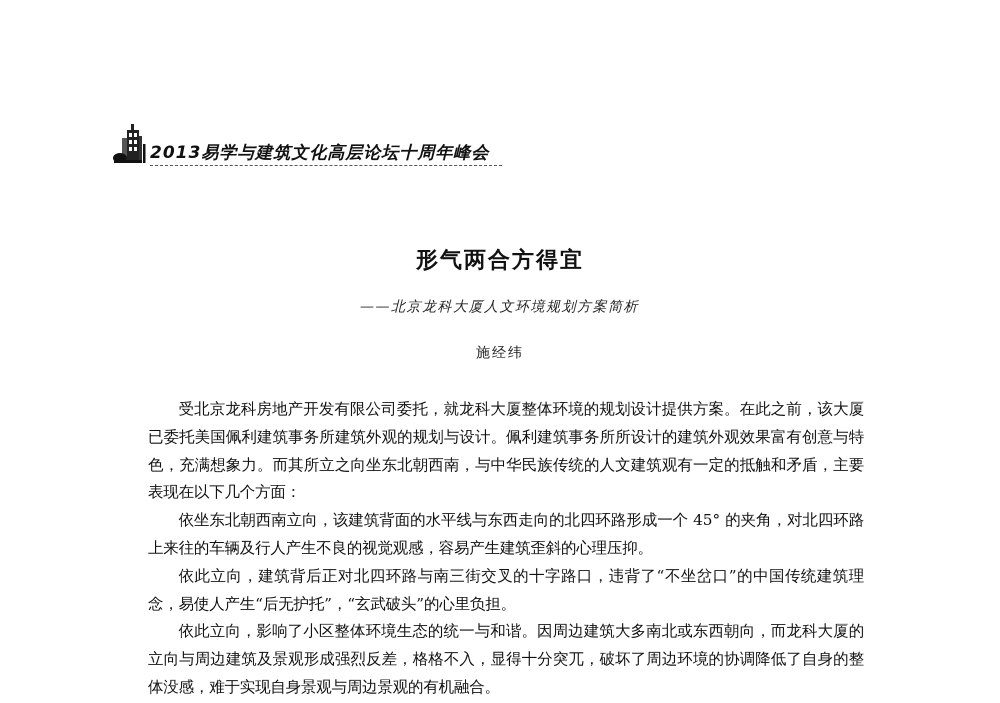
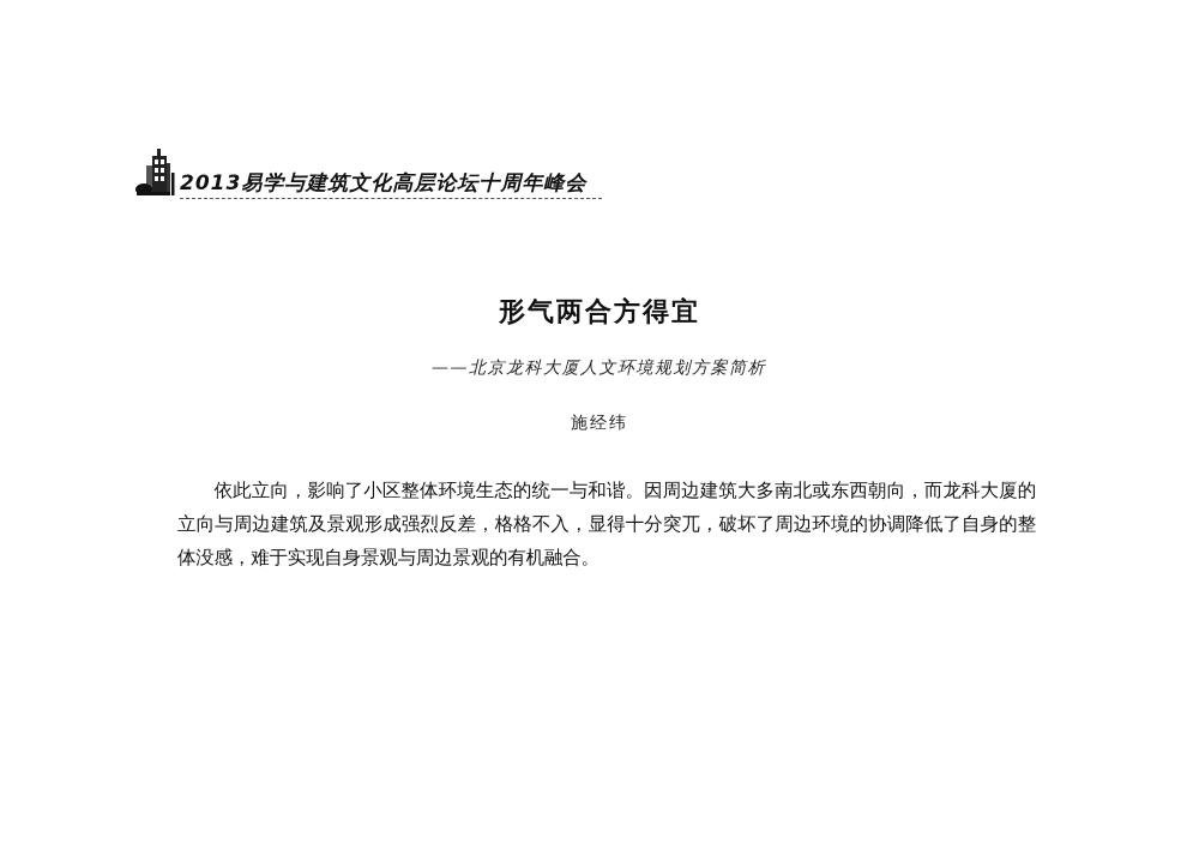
  2013易学与建筑文化高层论坛十周年峰会
  形气两合方得宜
  ——北京龙科大厦人文环境规划方案简析
  施经纬
- 受北京龙科房地产开发有限公司委托，就龙科大厦整体环境的规划设计提供方案。在此之前，该大厦已委托美国佩利建筑事务所建筑外观的规划与设计。佩利建筑事务所所设计的建筑外观效果富有创意与特色，充满想象力。而其所立之向坐东北朝西南，与中华民族传统的人文建筑观有一定的抵触和矛盾，主要表现在以下几个方面：
- 依坐东北朝西南立向，该建筑背面的水平线与东西走向的北四环路形成一个 45° 的夹角，对北四环路上来往的车辆及行人产生不良的视觉观感，容易产生建筑歪斜的心理压抑。
- 依此立向，建筑背后正对北四环路与南三街交叉的十字路口，违背了“不坐岔口”的中国传统建筑理念，易使人产生“后无护托”，“玄武破头”的心里负担。
  依此立向，影响了小区整体环境生态的统一与和谐。因周边建筑大多南北或东西朝向，而龙科大厦的立向与周边建筑及景观形成强烈反差，格格不入，显得十分突兀，破坏了周边环境的协调降低了自身的整体没感，难于实现自身景观与周边景观的有机融合。
